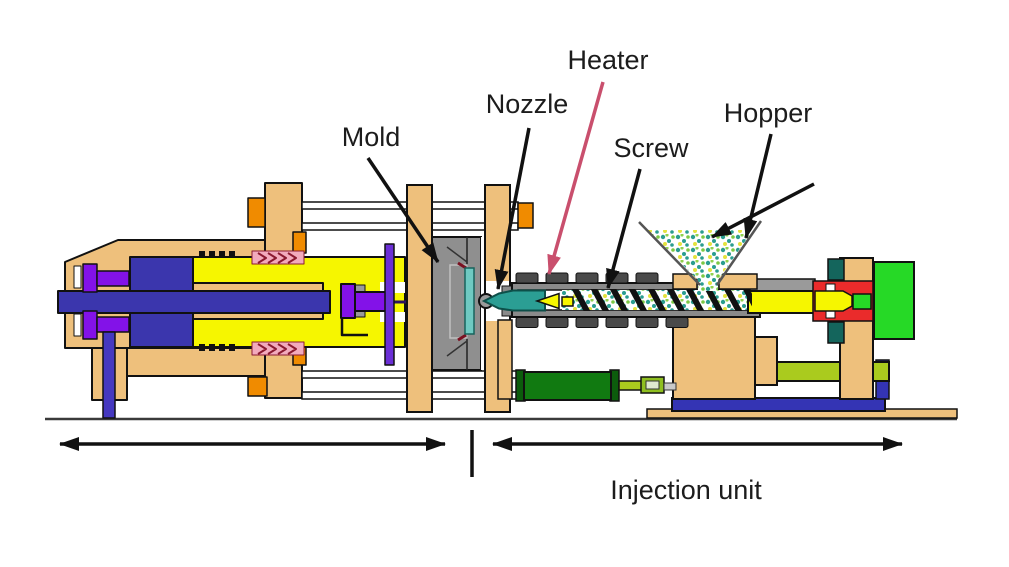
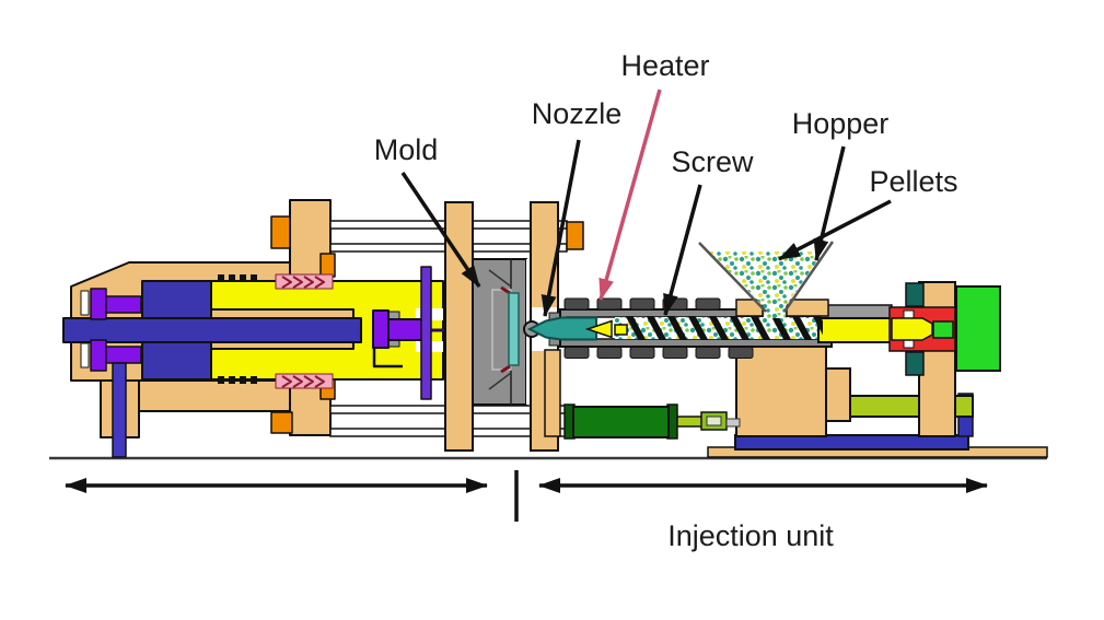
  Mold
  Nozzle
  Heater
  Screw
  Hopper
+ Pellets
  Injection unit
